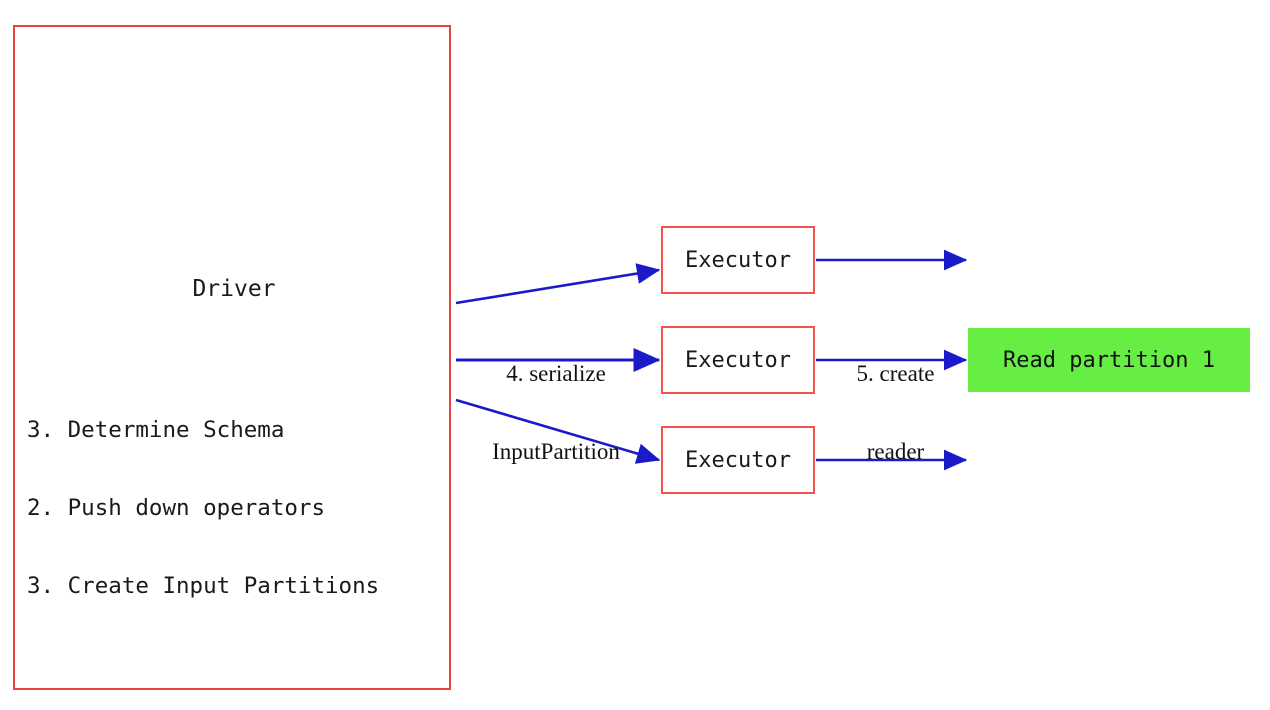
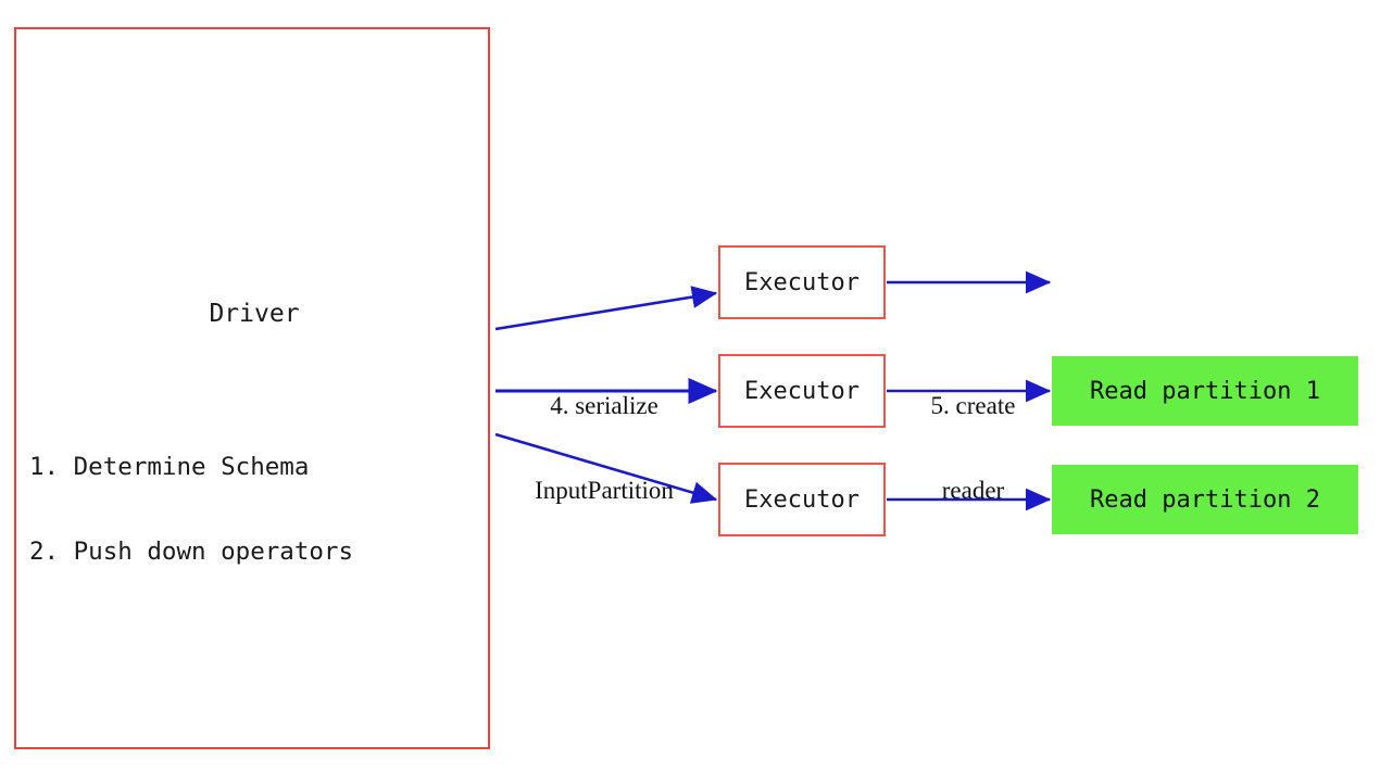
  Driver
- 3. Determine Schema
+ 1. Determine Schema
  2. Push down operators
- 3. Create Input Partitions
  Executor
  Executor
  Executor
  Read partition 1
+ Read partition 2
  4. serialize
  InputPartition
  5. create
  reader
